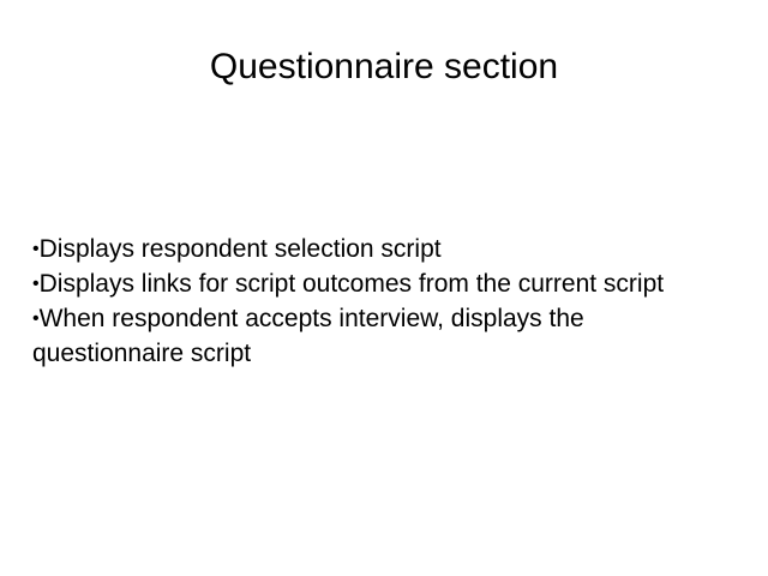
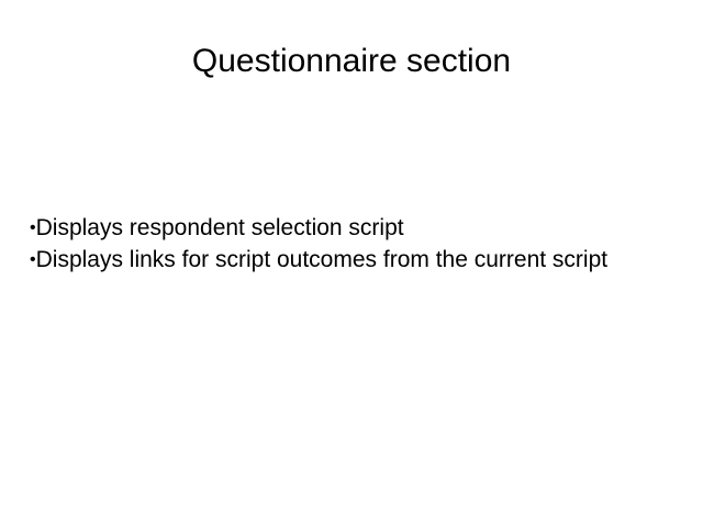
  Questionnaire section
  •Displays respondent selection script
  •Displays links for script outcomes from the current script
- •When respondent accepts interview, displays the questionnaire script
